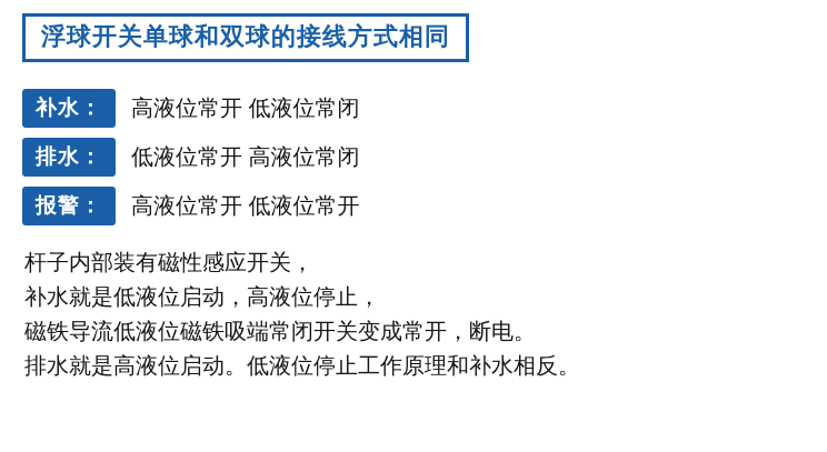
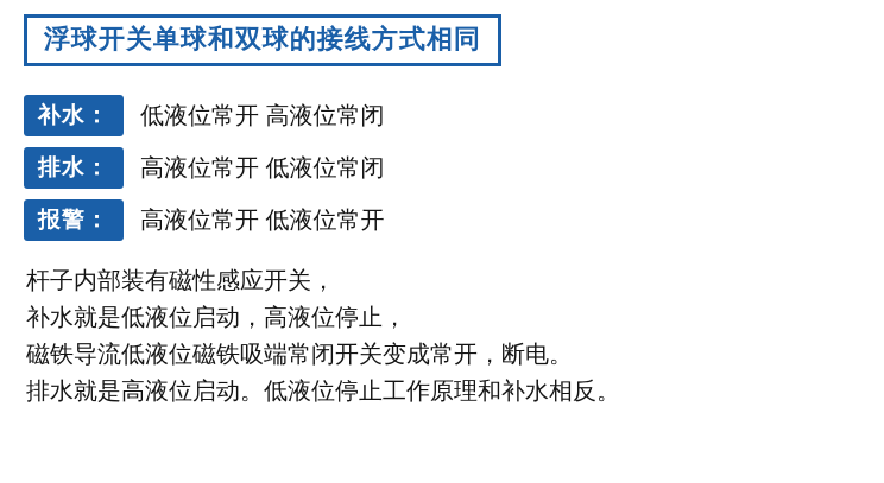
  浮球开关单球和双球的接线方式相同
  补水：
- 高液位常开 低液位常闭
+ 低液位常开 高液位常闭
  排水：
- 低液位常开 高液位常闭
+ 高液位常开 低液位常闭
  报警：
  高液位常开 低液位常开
  杆子内部装有磁性感应开关，
  补水就是低液位启动，高液位停止，
  磁铁导流低液位磁铁吸端常闭开关变成常开，断电。
  排水就是高液位启动。低液位停止工作原理和补水相反。
